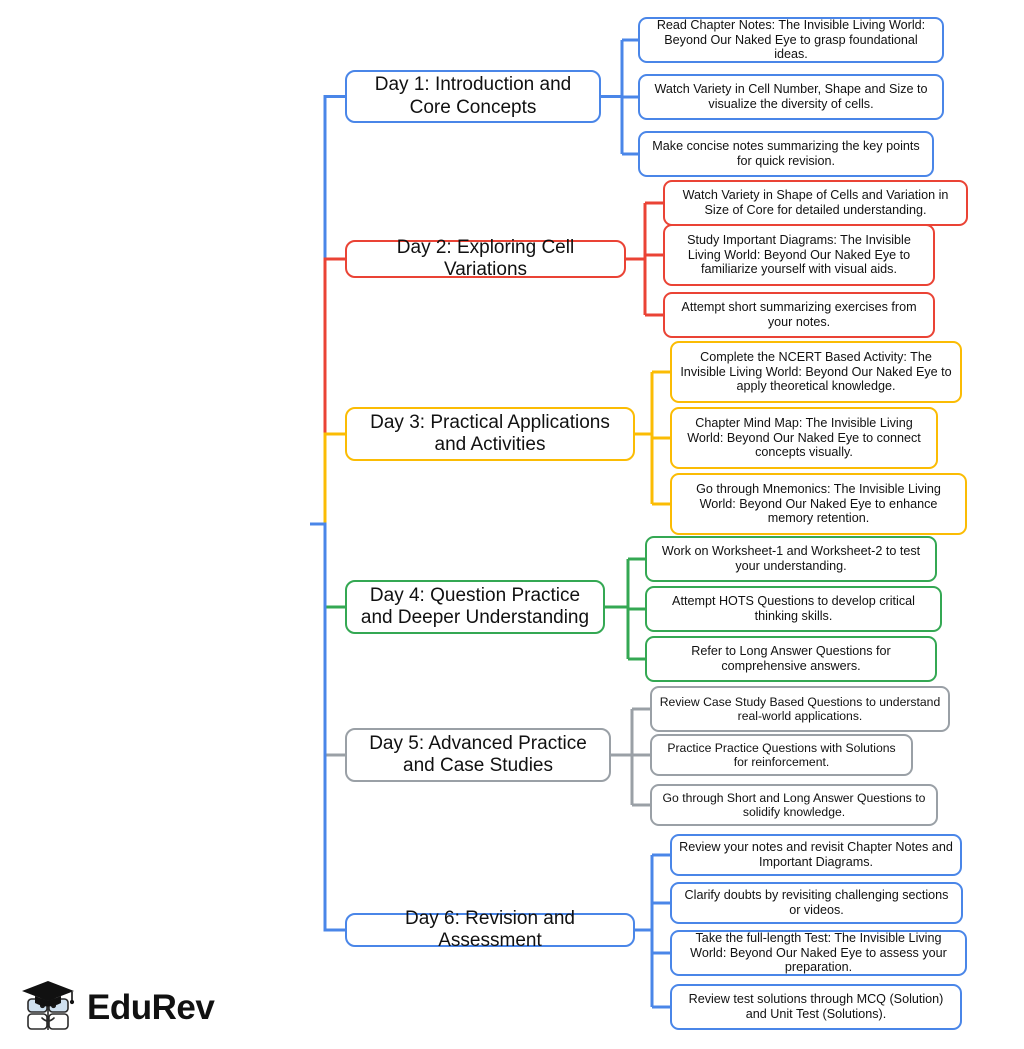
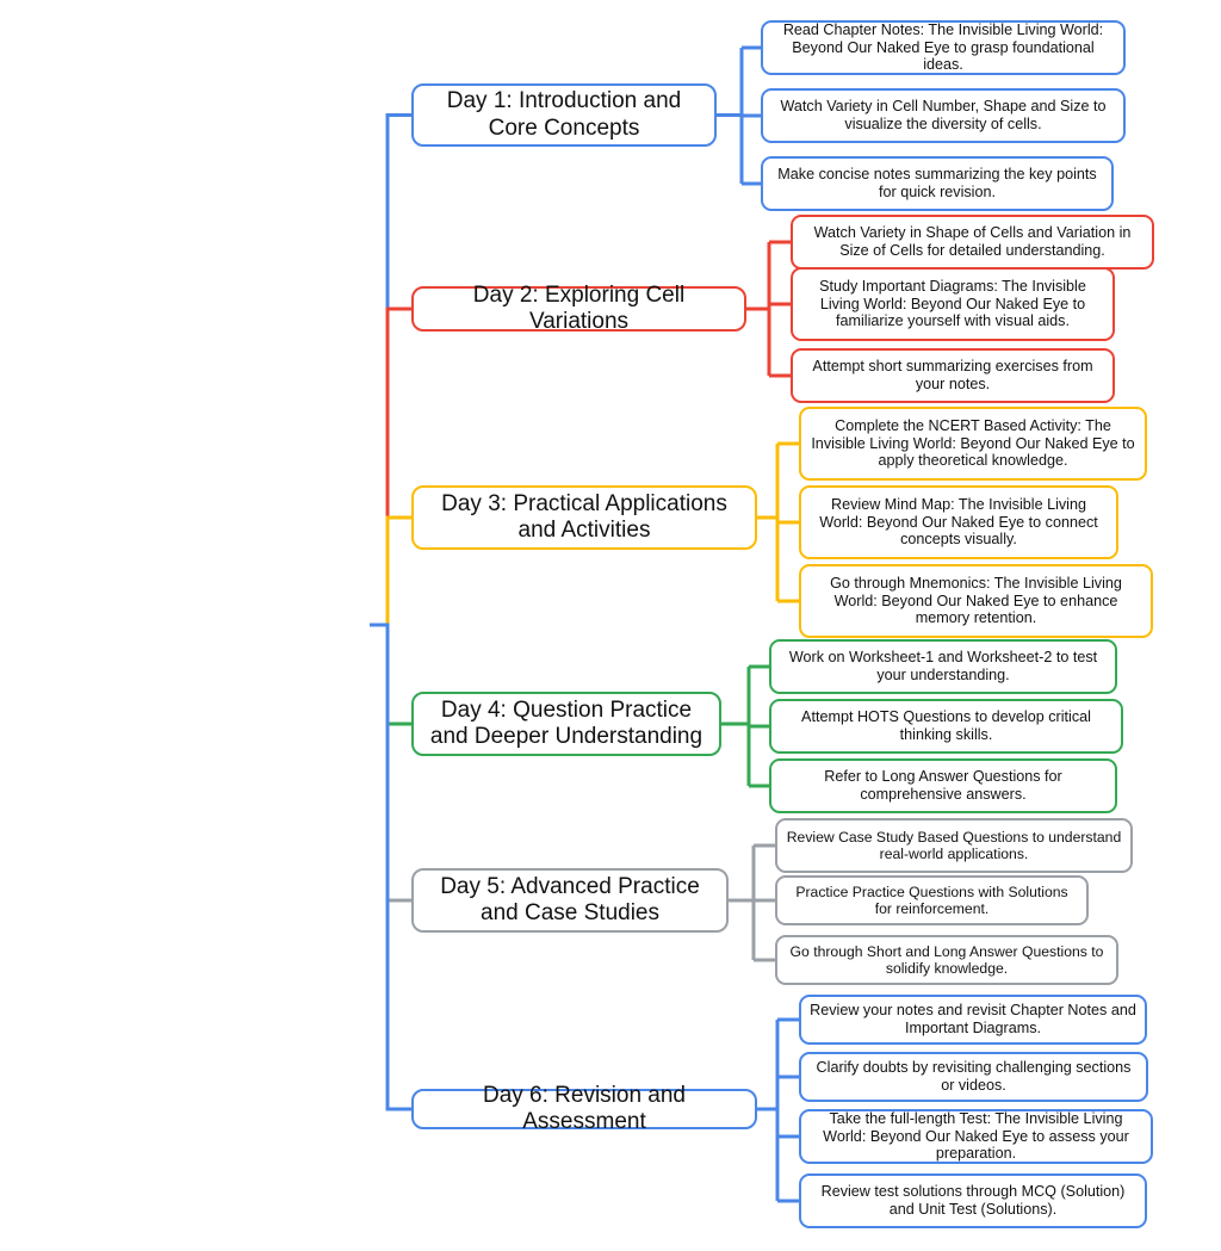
  Day 1: Introduction and Core Concepts
  Read Chapter Notes: The Invisible Living World: Beyond Our Naked Eye to grasp foundational ideas.
  Watch Variety in Cell Number, Shape and Size to visualize the diversity of cells.
  Make concise notes summarizing the key points for quick revision.
  Day 2: Exploring Cell Variations
- Watch Variety in Shape of Cells and Variation in Size of Core for detailed understanding.
+ Watch Variety in Shape of Cells and Variation in Size of Cells for detailed understanding.
  Study Important Diagrams: The Invisible Living World: Beyond Our Naked Eye to familiarize yourself with visual aids.
  Attempt short summarizing exercises from your notes.
  Day 3: Practical Applications and Activities
  Complete the NCERT Based Activity: The Invisible Living World: Beyond Our Naked Eye to apply theoretical knowledge.
- Chapter Mind Map: The Invisible Living World: Beyond Our Naked Eye to connect concepts visually.
+ Review Mind Map: The Invisible Living World: Beyond Our Naked Eye to connect concepts visually.
  Go through Mnemonics: The Invisible Living World: Beyond Our Naked Eye to enhance memory retention.
  Day 4: Question Practice and Deeper Understanding
  Work on Worksheet-1 and Worksheet-2 to test your understanding.
  Attempt HOTS Questions to develop critical thinking skills.
  Refer to Long Answer Questions for comprehensive answers.
  Day 5: Advanced Practice and Case Studies
  Review Case Study Based Questions to understand real-world applications.
  Practice Practice Questions with Solutions for reinforcement.
  Go through Short and Long Answer Questions to solidify knowledge.
  Day 6: Revision and Assessment
  Review your notes and revisit Chapter Notes and Important Diagrams.
  Clarify doubts by revisiting challenging sections or videos.
  Take the full-length Test: The Invisible Living World: Beyond Our Naked Eye to assess your preparation.
  Review test solutions through MCQ (Solution) and Unit Test (Solutions).
- EduRev
